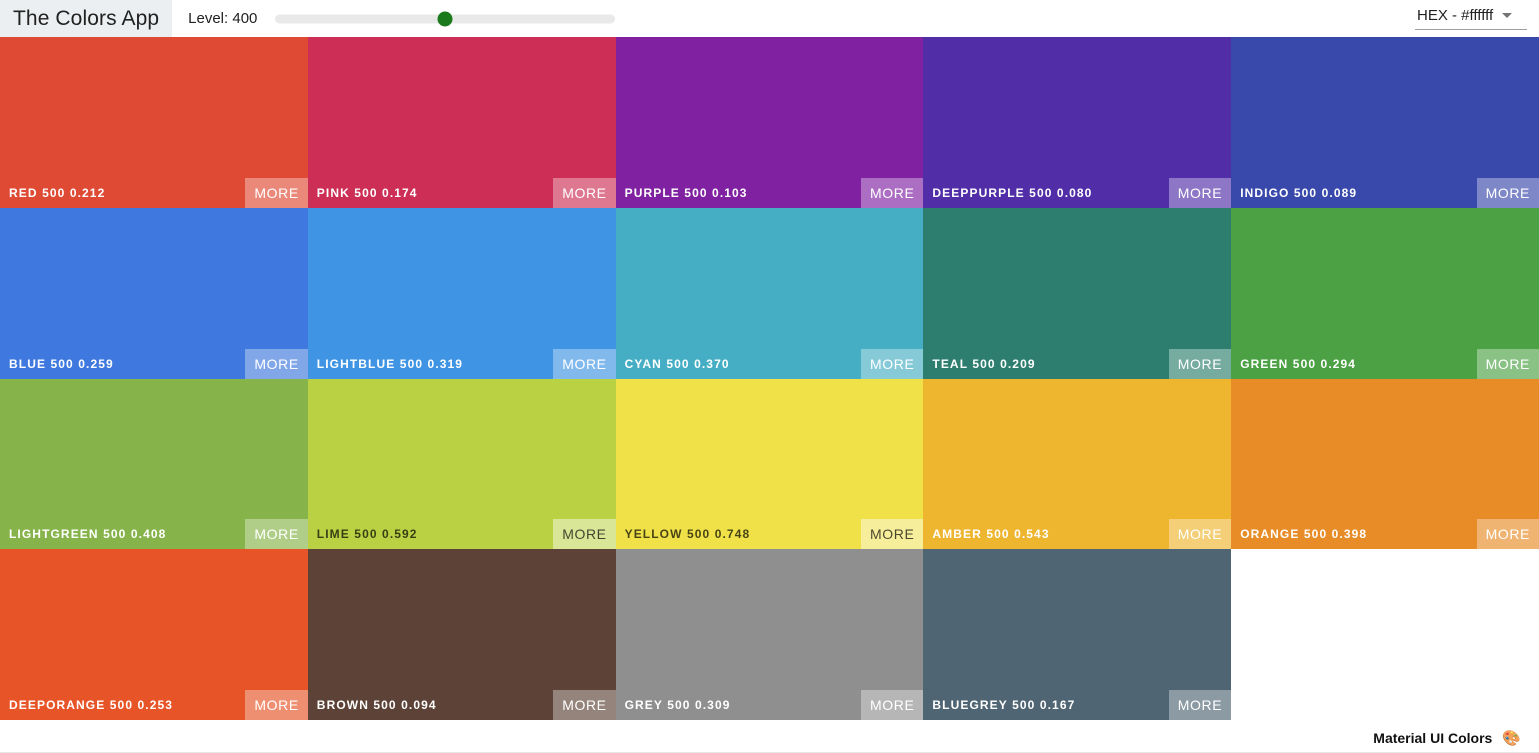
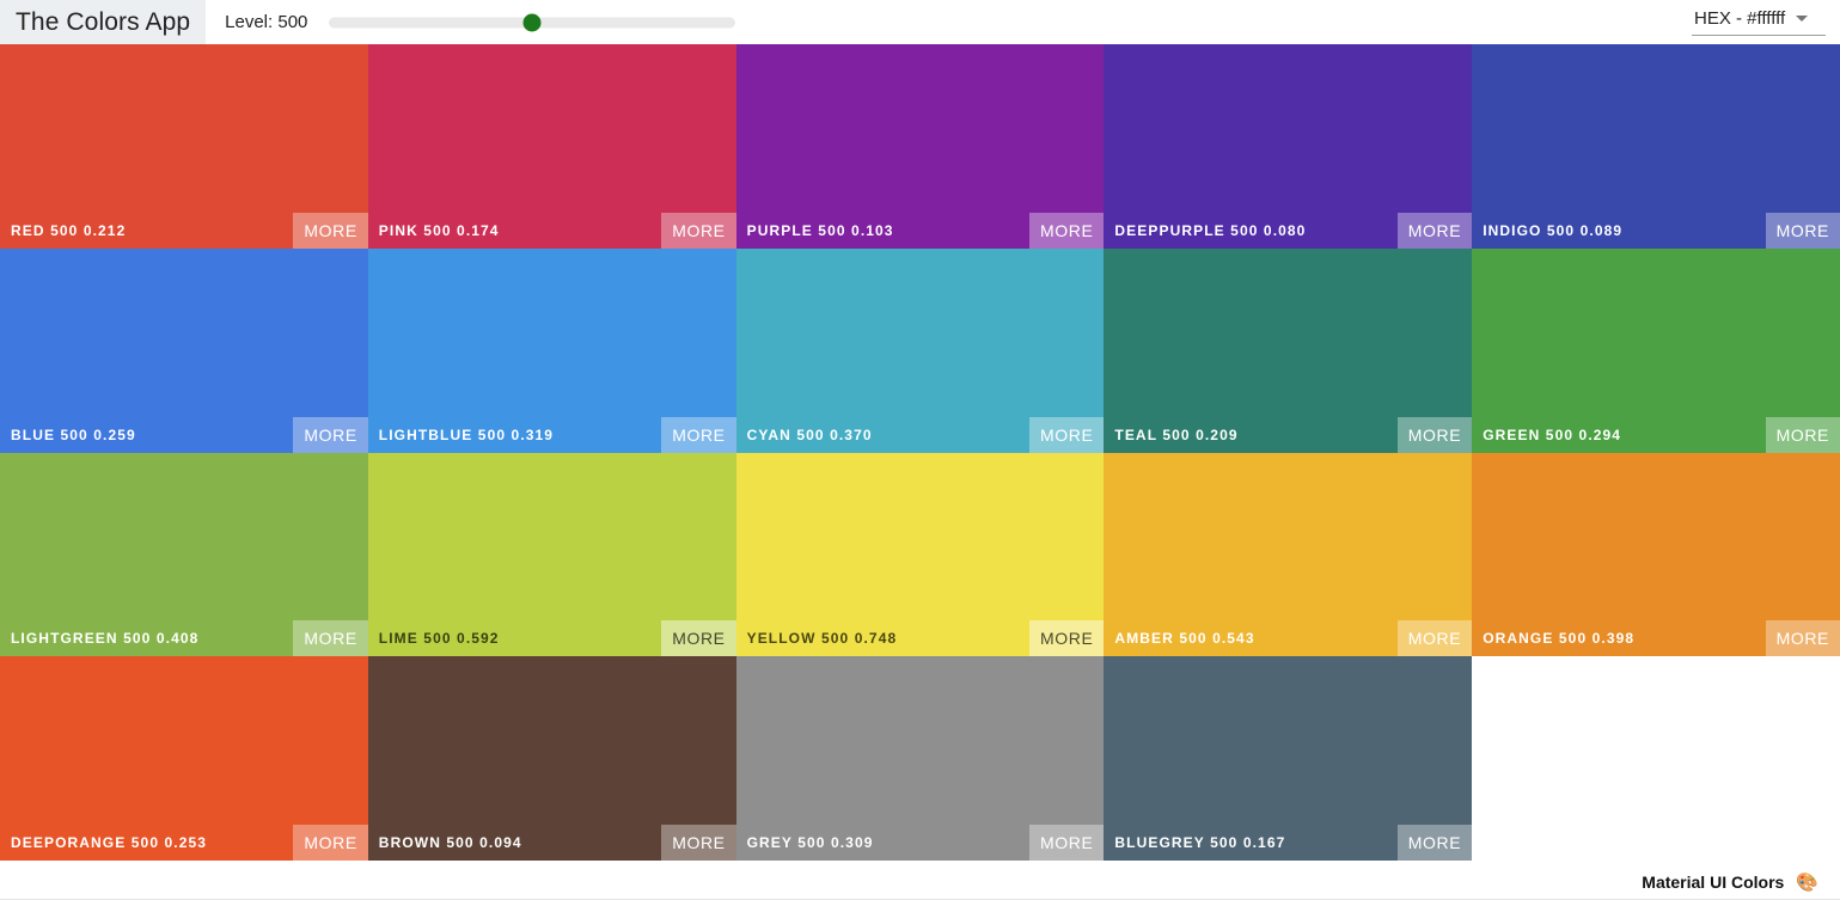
  The Colors App
- Level: 400
+ Level: 500
  HEX - #ffffff
  RED 500 0.212
  MORE
  PINK 500 0.174
  MORE
  PURPLE 500 0.103
  MORE
  DEEPPURPLE 500 0.080
  MORE
  INDIGO 500 0.089
  MORE
  BLUE 500 0.259
  MORE
  LIGHTBLUE 500 0.319
  MORE
  CYAN 500 0.370
  MORE
  TEAL 500 0.209
  MORE
  GREEN 500 0.294
  MORE
  LIGHTGREEN 500 0.408
  MORE
  LIME 500 0.592
  MORE
  YELLOW 500 0.748
  MORE
  AMBER 500 0.543
  MORE
  ORANGE 500 0.398
  MORE
  DEEPORANGE 500 0.253
  MORE
  BROWN 500 0.094
  MORE
  GREY 500 0.309
  MORE
  BLUEGREY 500 0.167
  MORE
  Material UI Colors
  🎨
